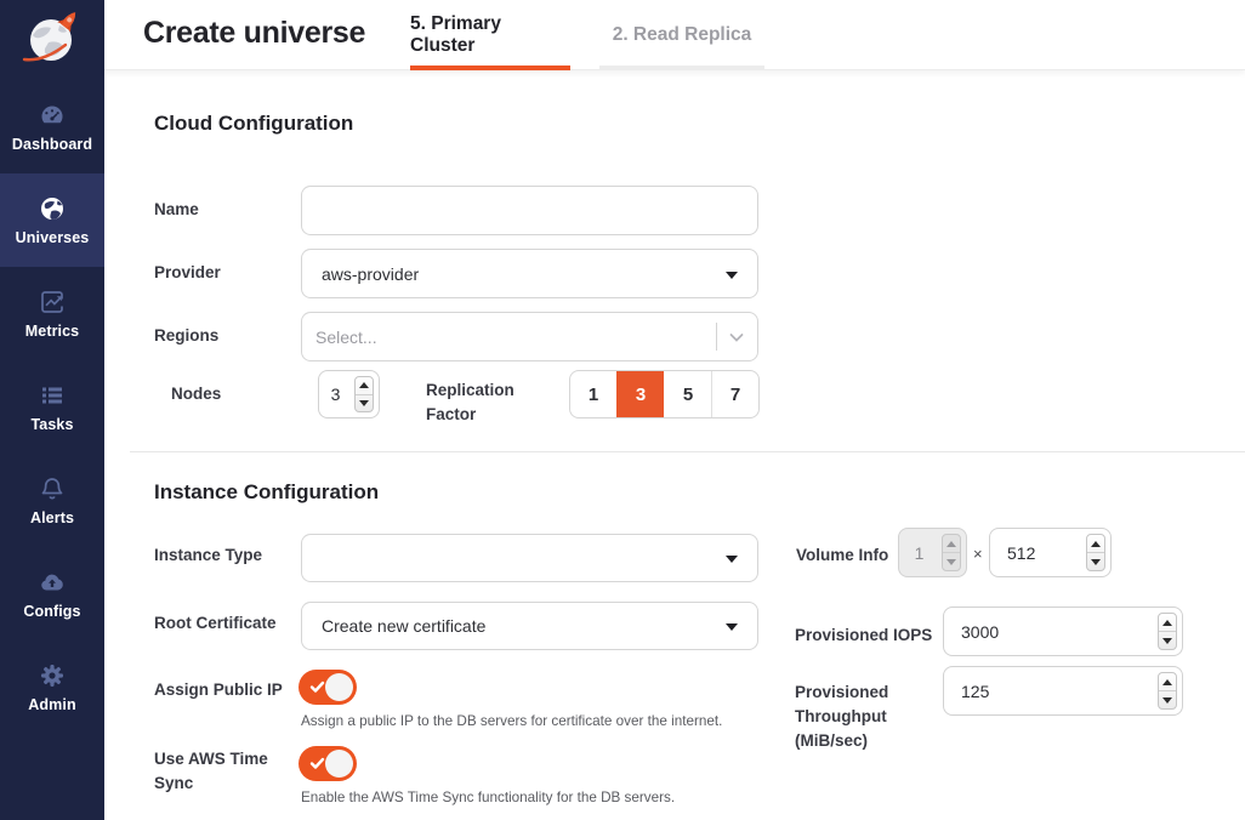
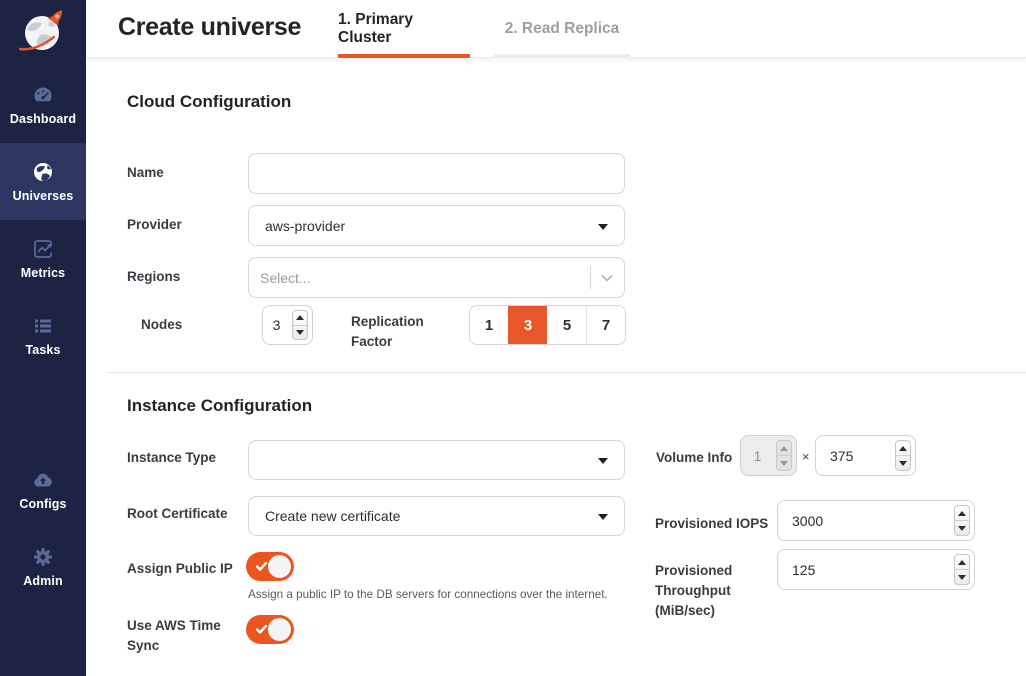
  Dashboard
  Universes
  Metrics
  Tasks
- Alerts
  Configs
  Admin
  Create universe
- 5. Primary Cluster
+ 1. Primary Cluster
  2. Read Replica
  Cloud Configuration
  Name
  Provider
  aws-provider
  Regions
  Select...
  Nodes
  3
  Replication Factor
  1
  3
  5
  7
  Instance Configuration
  Instance Type
  Root Certificate
  Create new certificate
  Assign Public IP
- Assign a public IP to the DB servers for certificate over the internet.
+ Assign a public IP to the DB servers for connections over the internet.
  Use AWS Time Sync
- Enable the AWS Time Sync functionality for the DB servers.
  Volume Info
  1
  ×
- 512
+ 375
  Provisioned IOPS
  3000
  Provisioned Throughput (MiB/sec)
  125
